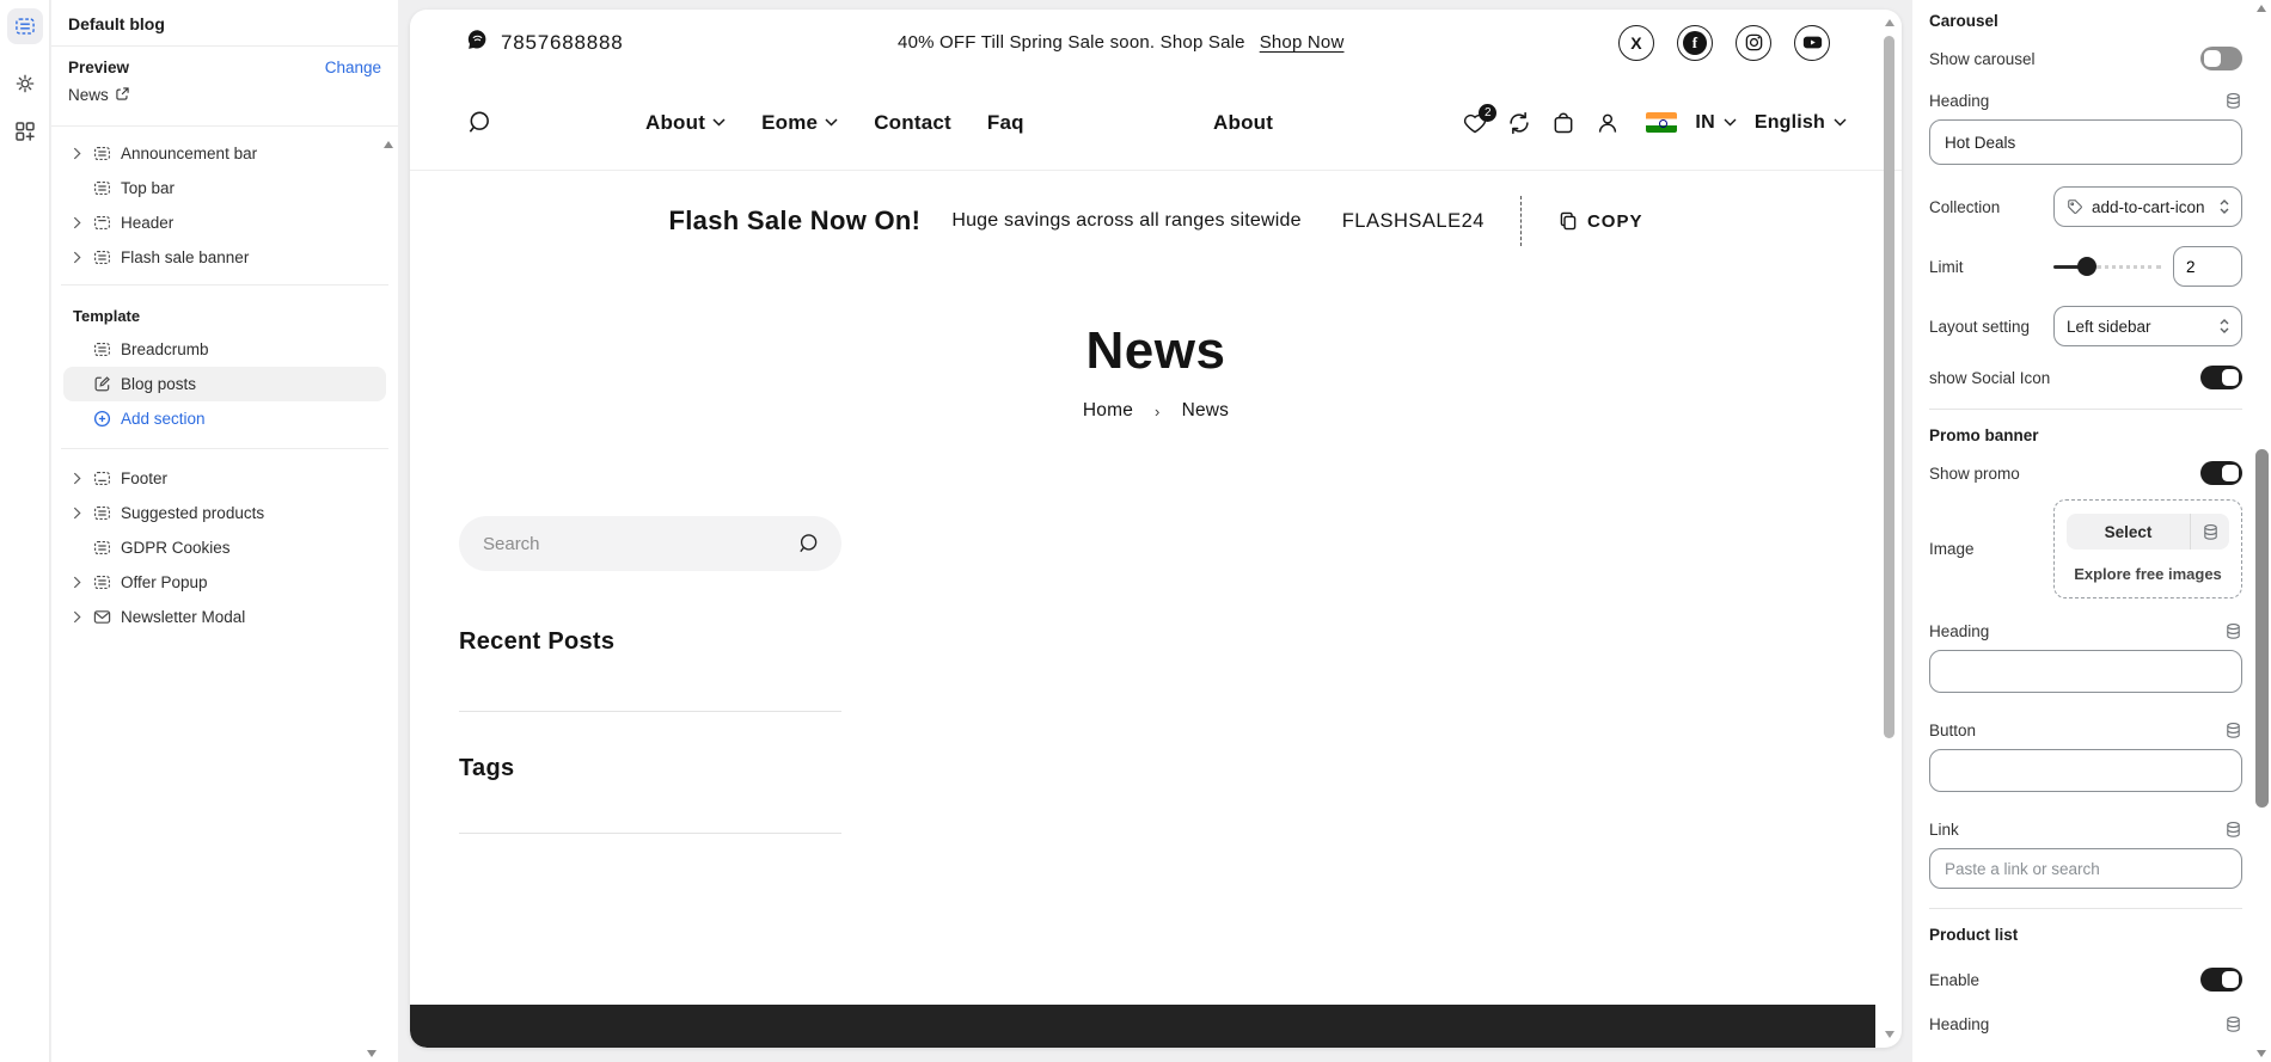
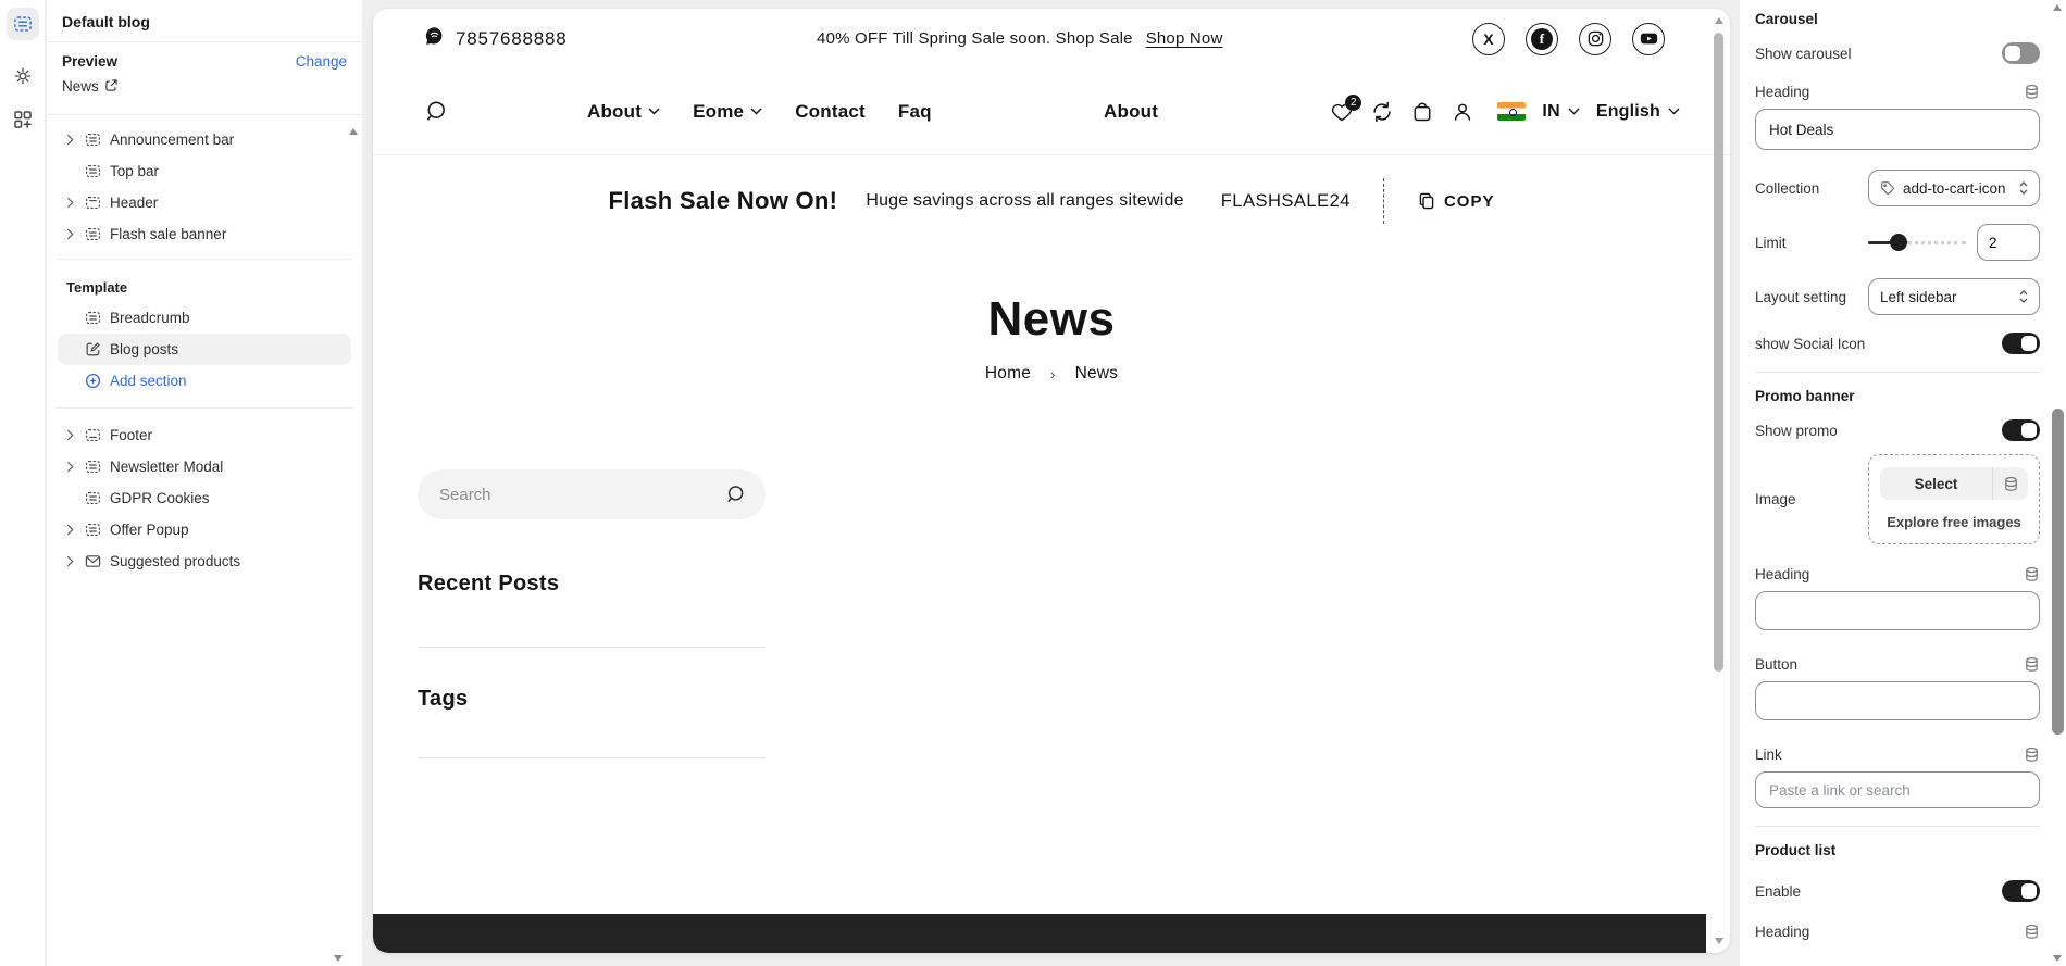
  Default blog
  Preview
  Change
  News
  Announcement bar
  Top bar
  Header
  Flash sale banner
  Template
  Breadcrumb
  Blog posts
  Add section
  Footer
- Suggested products
+ Newsletter Modal
  GDPR Cookies
  Offer Popup
- Newsletter Modal
+ Suggested products
  7857688888
  40% OFF Till Spring Sale soon. Shop Sale Shop Now
  X
  f
  About
  Eome
  Contact
  Faq
  About
  2
  IN
  English
  Flash Sale Now On!
  Huge savings across all ranges sitewide
  FLASHSALE24
  COPY
  News
  Home
  ›
  News
  Search
  Recent Posts
  Tags
  Carousel
  Show carousel
  Heading
  Hot Deals
  Collection
  add-to-cart-icon
  Limit
  2
  Layout setting
  Left sidebar
  show Social Icon
  Promo banner
  Show promo
  Image
  Select
  Explore free images
  Heading
  Button
  Link
  Paste a link or search
  Product list
  Enable
  Heading
